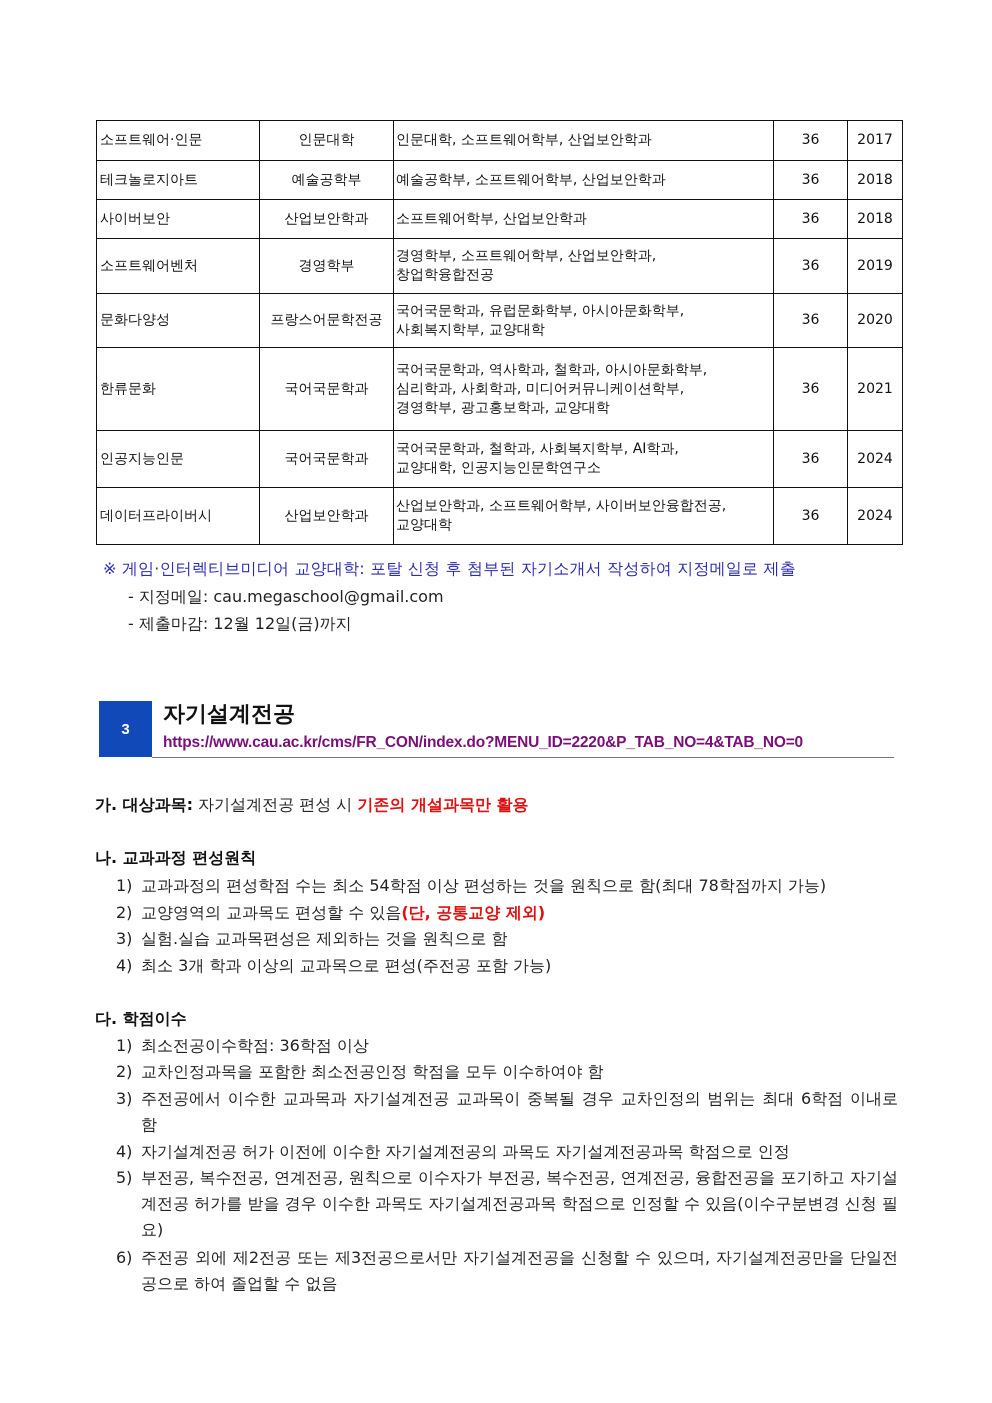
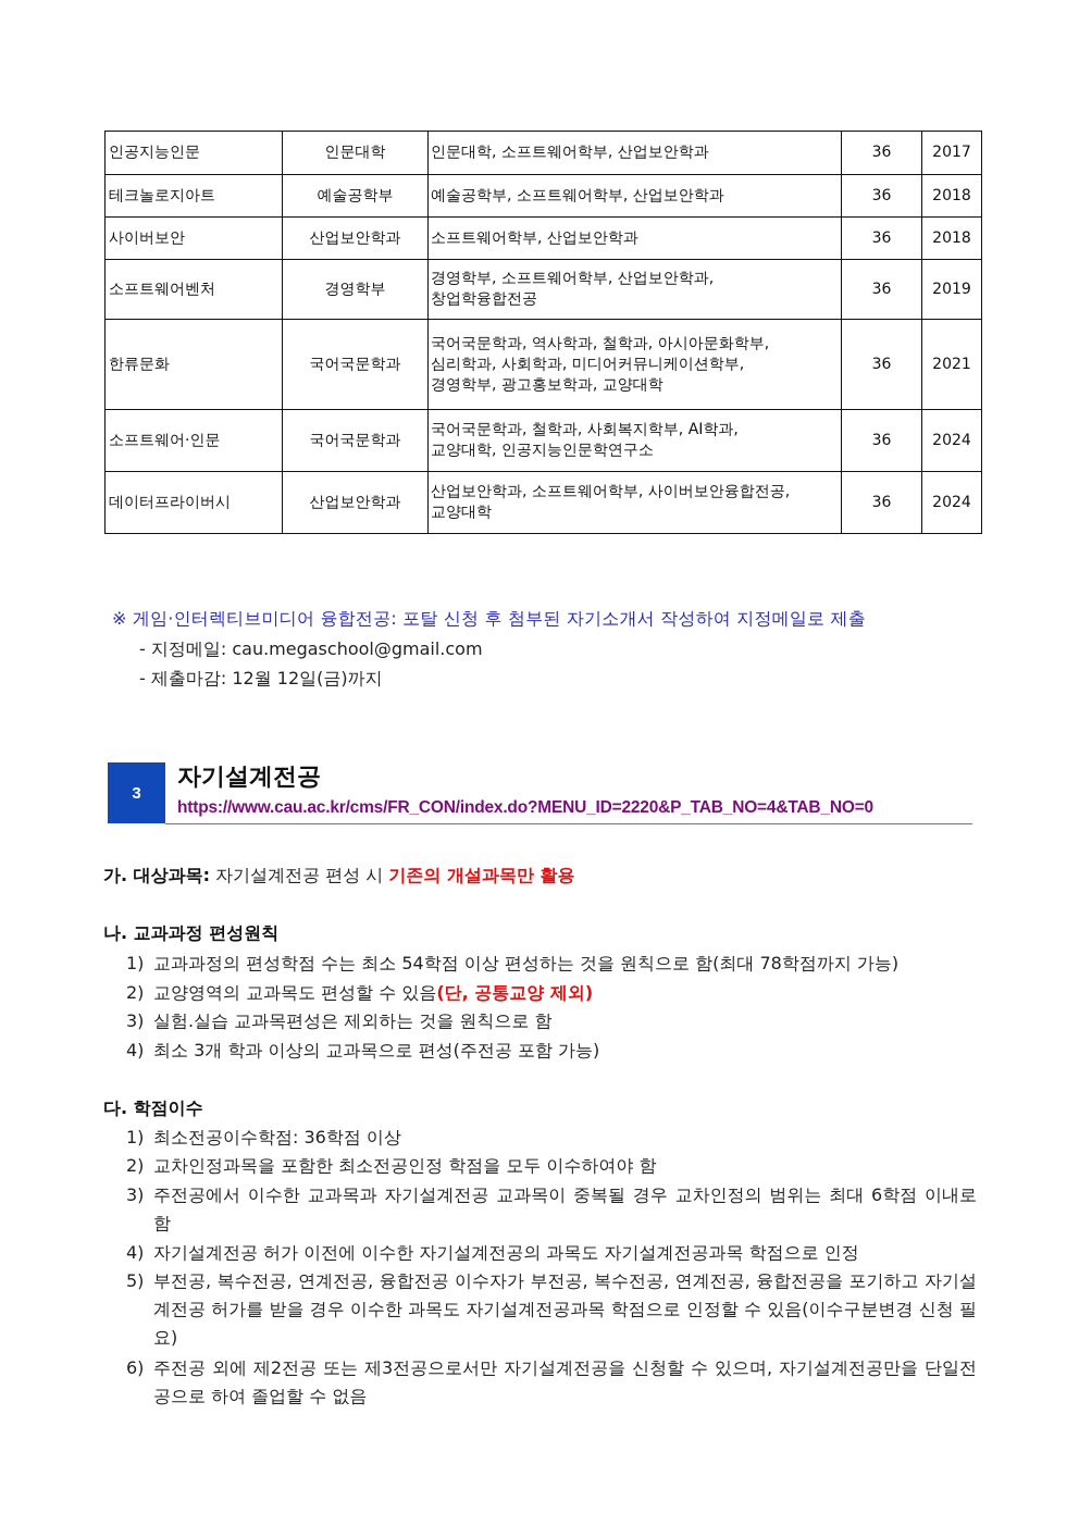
- 소프트웨어·인문	인문대학	인문대학, 소프트웨어학부, 산업보안학과	36	2017
+ 인공지능인문	인문대학	인문대학, 소프트웨어학부, 산업보안학과	36	2017
  테크놀로지아트	예술공학부	예술공학부, 소프트웨어학부, 산업보안학과	36	2018
  사이버보안	산업보안학과	소프트웨어학부, 산업보안학과	36	2018
  소프트웨어벤처	경영학부	경영학부, 소프트웨어학부, 산업보안학과,창업학융합전공	36	2019
- 문화다양성	프랑스어문학전공	국어국문학과, 유럽문화학부, 아시아문화학부,사회복지학부, 교양대학	36	2020
  한류문화	국어국문학과	국어국문학과, 역사학과, 철학과, 아시아문화학부,심리학과, 사회학과, 미디어커뮤니케이션학부,경영학부, 광고홍보학과, 교양대학	36	2021
- 인공지능인문	국어국문학과	국어국문학과, 철학과, 사회복지학부, AI학과,교양대학, 인공지능인문학연구소	36	2024
+ 소프트웨어·인문	국어국문학과	국어국문학과, 철학과, 사회복지학부, AI학과,교양대학, 인공지능인문학연구소	36	2024
  데이터프라이버시	산업보안학과	산업보안학과, 소프트웨어학부, 사이버보안융합전공,교양대학	36	2024
- ※ 게임·인터렉티브미디어 교양대학: 포탈 신청 후 첨부된 자기소개서 작성하여 지정메일로 제출
+ ※ 게임·인터렉티브미디어 융합전공: 포탈 신청 후 첨부된 자기소개서 작성하여 지정메일로 제출
  - 지정메일: cau.megaschool@gmail.com
  - 제출마감: 12월 12일(금)까지
  3
  자기설계전공
  https://www.cau.ac.kr/cms/FR_CON/index.do?MENU_ID=2220&P_TAB_NO=4&TAB_NO=0
  가. 대상과목: 자기설계전공 편성 시 기존의 개설과목만 활용
  나. 교과과정 편성원칙
  1)
  교과과정의 편성학점 수는 최소 54학점 이상 편성하는 것을 원칙으로 함(최대 78학점까지 가능)
  2)
  교양영역의 교과목도 편성할 수 있음(단, 공통교양 제외)
  3)
  실험.실습 교과목편성은 제외하는 것을 원칙으로 함
  4)
  최소 3개 학과 이상의 교과목으로 편성(주전공 포함 가능)
  다. 학점이수
  1)
  최소전공이수학점: 36학점 이상
  2)
  교차인정과목을 포함한 최소전공인정 학점을 모두 이수하여야 함
  3)
  주전공에서 이수한 교과목과 자기설계전공 교과목이 중복될 경우 교차인정의 범위는 최대 6학점 이내로 함
  4)
  자기설계전공 허가 이전에 이수한 자기설계전공의 과목도 자기설계전공과목 학점으로 인정
  5)
- 부전공, 복수전공, 연계전공, 원칙으로 이수자가 부전공, 복수전공, 연계전공, 융합전공을 포기하고 자기설계전공 허가를 받을 경우 이수한 과목도 자기설계전공과목 학점으로 인정할 수 있음(이수구분변경 신청 필요)
+ 부전공, 복수전공, 연계전공, 융합전공 이수자가 부전공, 복수전공, 연계전공, 융합전공을 포기하고 자기설계전공 허가를 받을 경우 이수한 과목도 자기설계전공과목 학점으로 인정할 수 있음(이수구분변경 신청 필요)
  6)
  주전공 외에 제2전공 또는 제3전공으로서만 자기설계전공을 신청할 수 있으며, 자기설계전공만을 단일전공으로 하여 졸업할 수 없음
